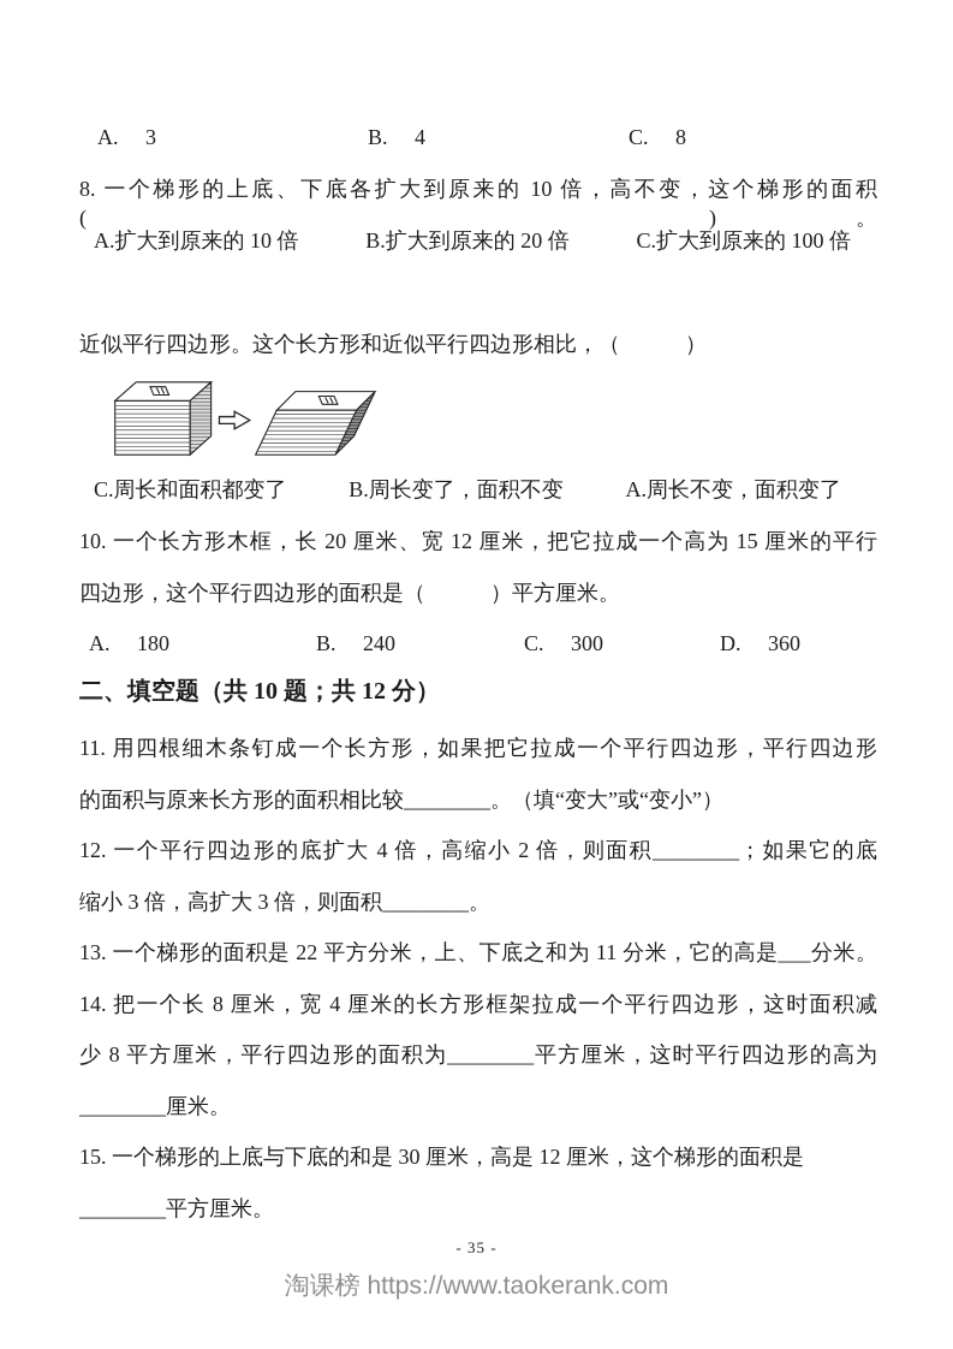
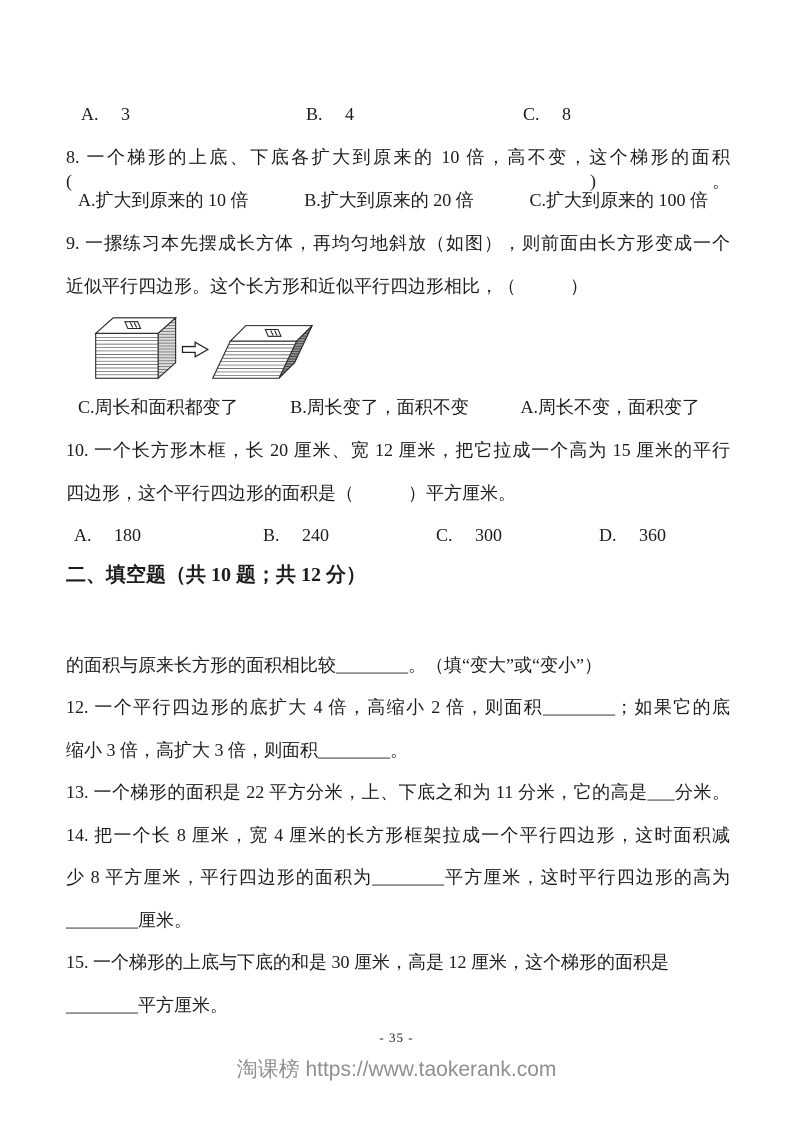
  A. 3
  B. 4
  C. 8
  8. 一个梯形的上底、下底各扩大到原来的 10 倍，高不变，这个梯形的面积( )。
  A.扩大到原来的 10 倍
  B.扩大到原来的 20 倍
  C.扩大到原来的 100 倍
+ 9. 一摞练习本先摆成长方体，再均匀地斜放（如图），则前面由长方形变成一个
  近似平行四边形。这个长方形和近似平行四边形相比，（ ）
  C.周长和面积都变了
  B.周长变了，面积不变
  A.周长不变，面积变了
  10. 一个长方形木框，长 20 厘米、宽 12 厘米，把它拉成一个高为 15 厘米的平行
  四边形，这个平行四边形的面积是（ ）平方厘米。
  A. 180
  B. 240
  C. 300
  D. 360
  二、填空题（共 10 题；共 12 分）
- 11. 用四根细木条钉成一个长方形，如果把它拉成一个平行四边形，平行四边形
  的面积与原来长方形的面积相比较________。（填“变大”或“变小”）
  12. 一个平行四边形的底扩大 4 倍，高缩小 2 倍，则面积________；如果它的底
  缩小 3 倍，高扩大 3 倍，则面积________。
  13. 一个梯形的面积是 22 平方分米，上、下底之和为 11 分米，它的高是___分米。
  14. 把一个长 8 厘米，宽 4 厘米的长方形框架拉成一个平行四边形，这时面积减
  少 8 平方厘米，平行四边形的面积为________平方厘米，这时平行四边形的高为
  ________厘米。
  15. 一个梯形的上底与下底的和是 30 厘米，高是 12 厘米，这个梯形的面积是
  ________平方厘米。
  - 35 -
  淘课榜 https://www.taokerank.com
